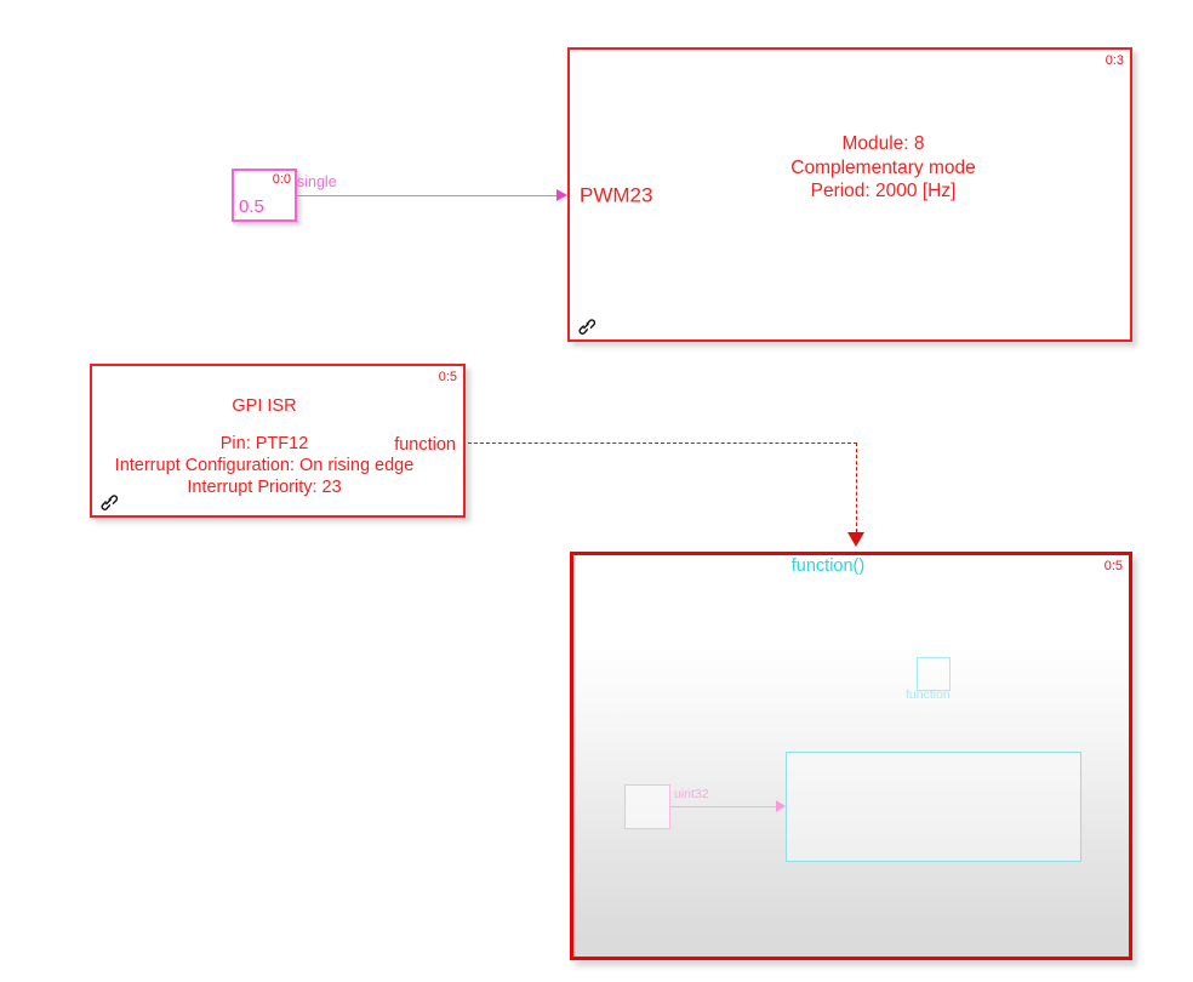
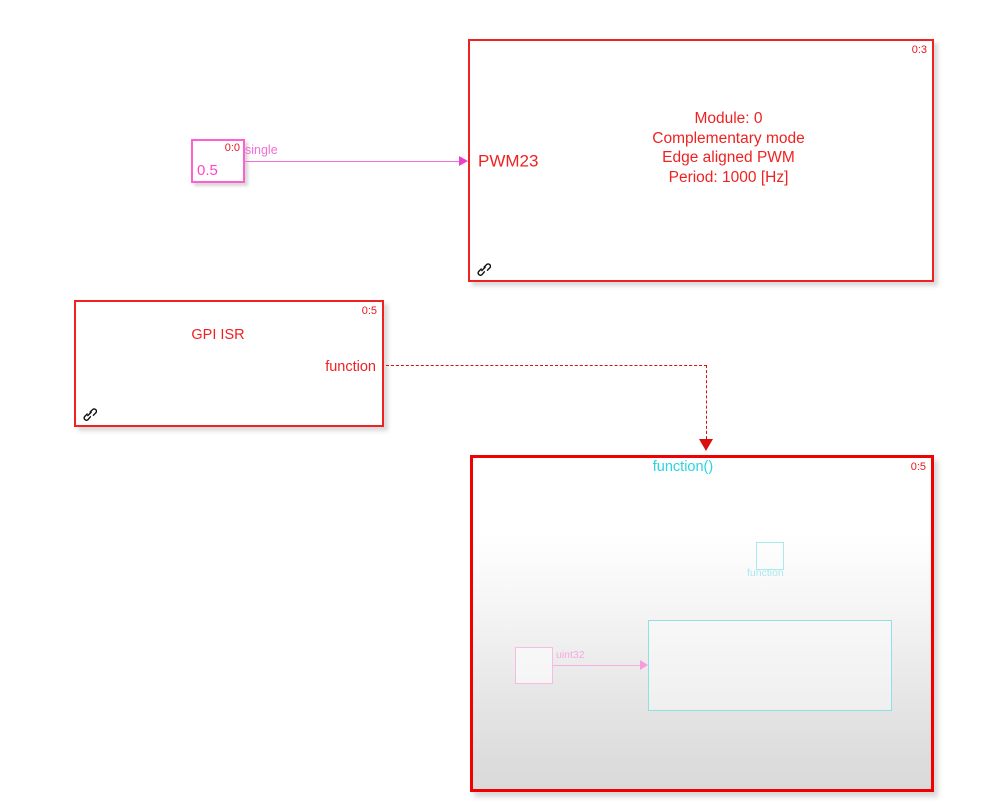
  0:0
  0.5
  single
  0:3
  PWM23
- Module: 8
+ Module: 0
  Complementary mode
+ Edge aligned PWM
- Period: 2000 [Hz]
+ Period: 1000 [Hz]
  0:5
  GPI ISR
- Pin: PTF12
- Interrupt Configuration: On rising edge
- Interrupt Priority: 23
  function
  0:5
  function()
  function
  uint32
